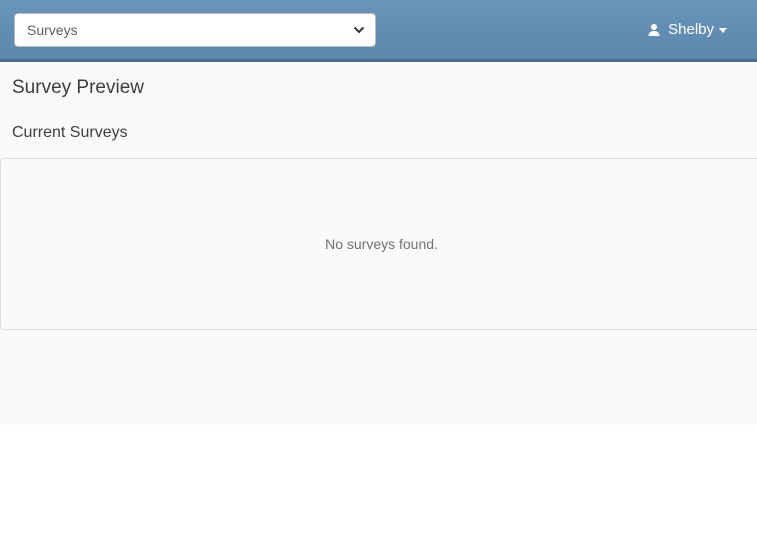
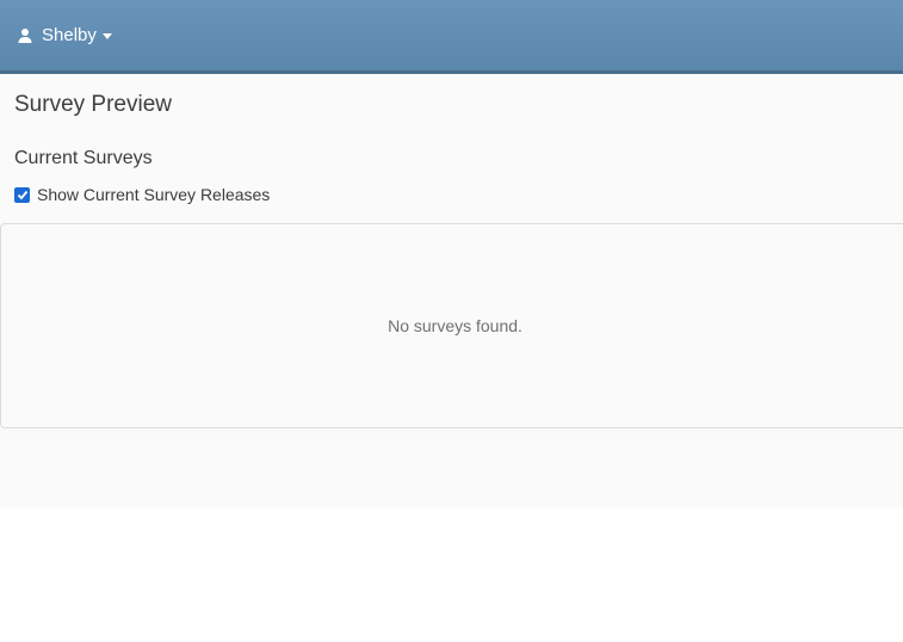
- Surveys
  Shelby
  Survey Preview
  Current Surveys
+ Show Current Survey Releases
  No surveys found.
